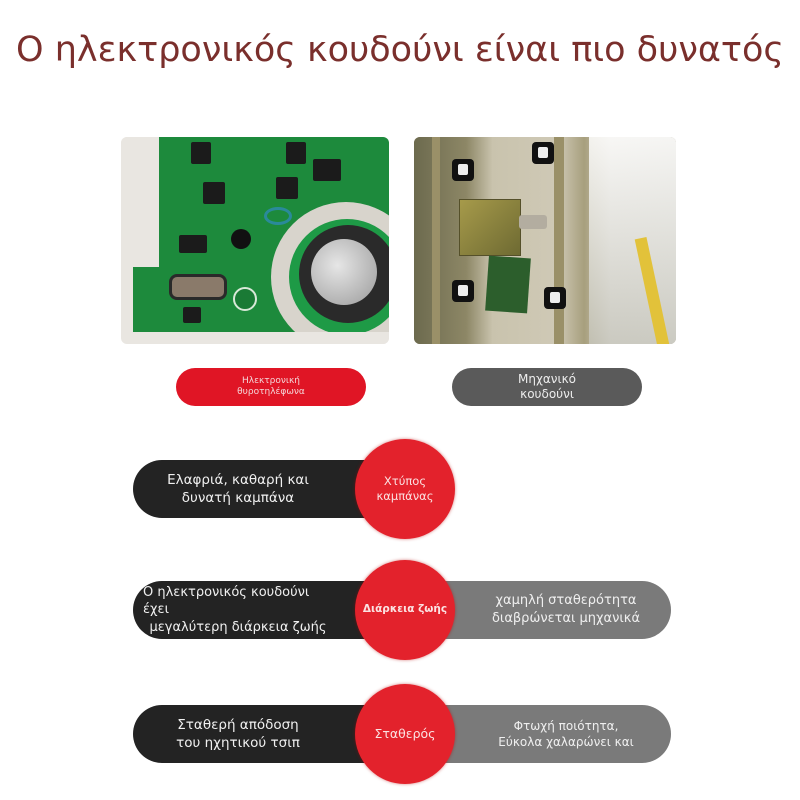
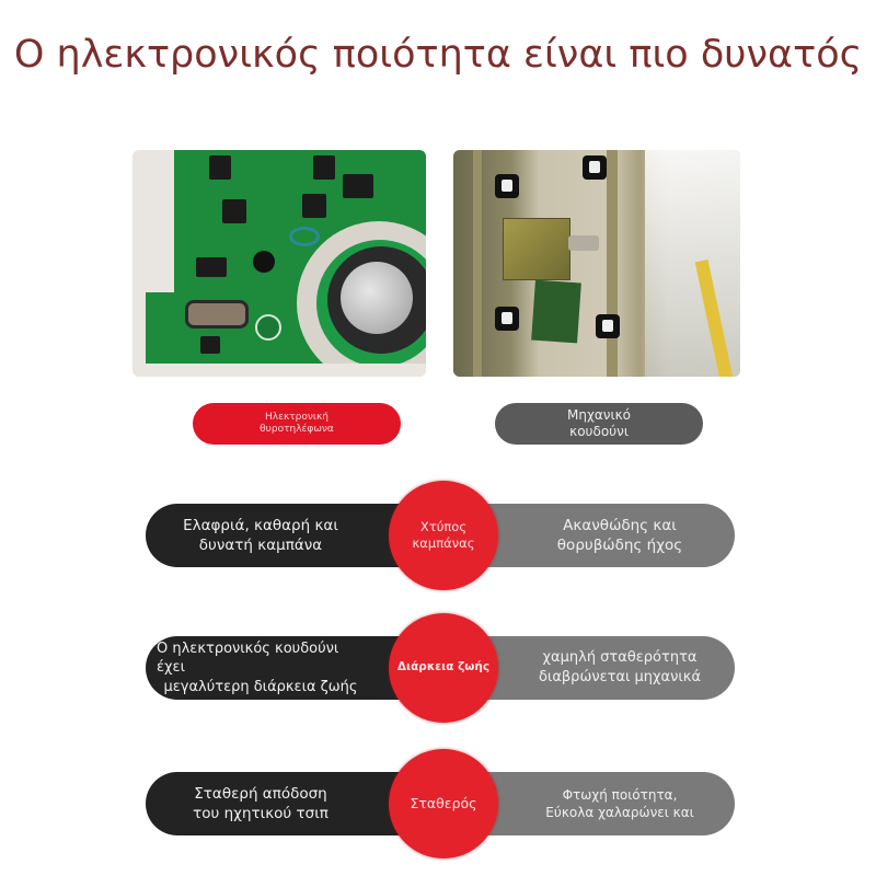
- Ο ηλεκτρονικός κουδούνι είναι πιο δυνατός
+ Ο ηλεκτρονικός ποιότητα είναι πιο δυνατός
  Ηλεκτρονική
  θυροτηλέφωνα
  Μηχανικό
  κουδούνι
  Ελαφριά, καθαρή και
  δυνατή καμπάνα
+ Ακανθώδης και
+ θορυβώδης ήχος
  Χτύπος
  καμπάνας
  Ο ηλεκτρονικός κουδούνι έχει
  μεγαλύτερη διάρκεια ζωής
  χαμηλή σταθερότητα
  διαβρώνεται μηχανικά
  Διάρκεια ζωής
  Σταθερή απόδοση
  του ηχητικού τσιπ
  Φτωχή ποιότητα,
  Εύκολα χαλαρώνει και
  Σταθερός
